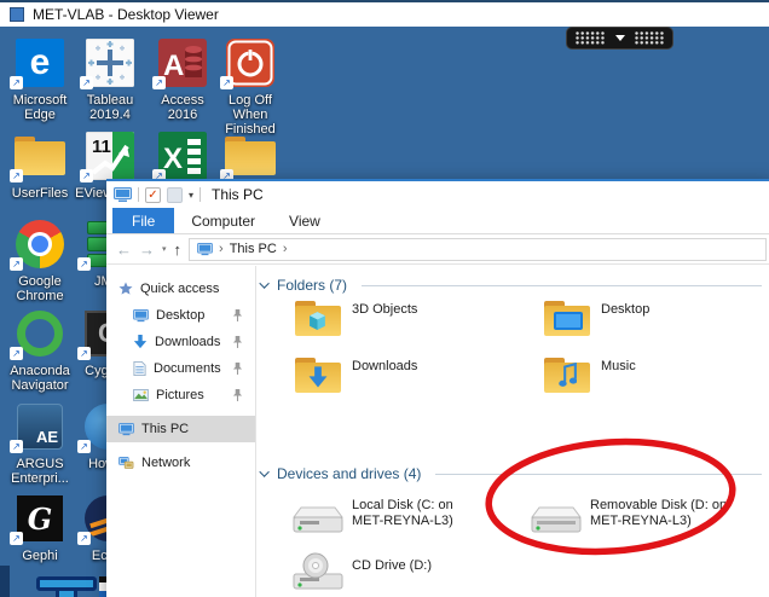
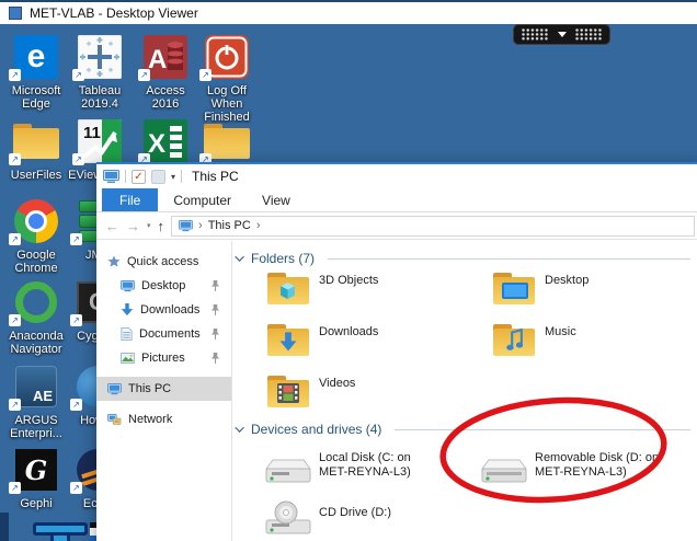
  MET-VLAB - Desktop Viewer
  e
  ↗
  Microsoft Edge
  ↗
  Tableau 2019.4
  A
  ↗
  Access 2016
  ↗
  Log Off When Finished
  ↗
  UserFiles
  11
  ↗
  X
  ↗
  ↗
  ↗
  Google Chrome
  ↗
  ↗
  Anaconda Navigator
  ↗
  AE
  ↗
  ARGUS Enterpri...
  ↗
  G
  ↗
  Gephi
  ↗
  ✓
  ▾
  This PC
  File
  Computer
  View
  ←
  →
  ↑
  ›
  This PC
  ›
  Quick access
  Desktop
  Downloads
  Documents
  Pictures
  This PC
  Network
  Folders (7)
  3D Objects
  Desktop
  Downloads
  Music
+ Videos
  Devices and drives (4)
  Local Disk (C: on
  MET-REYNA-L3)
  Removable Disk (D: on
  MET-REYNA-L3)
  CD Drive (D:)
